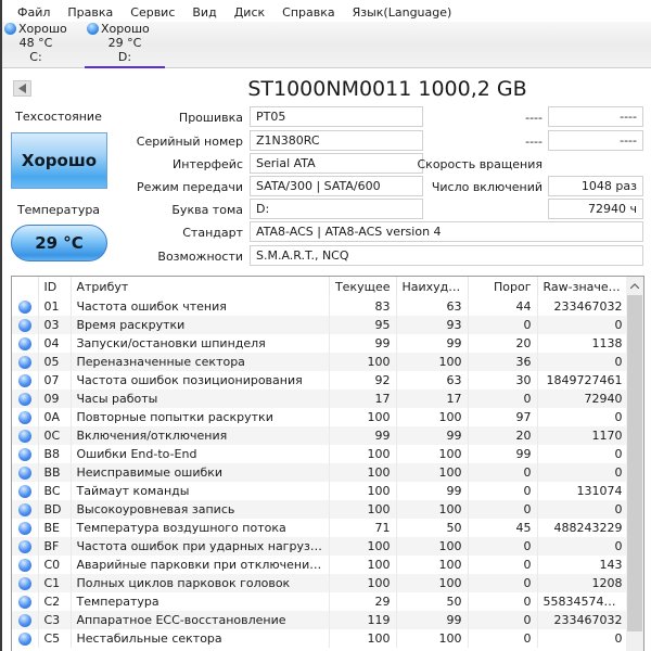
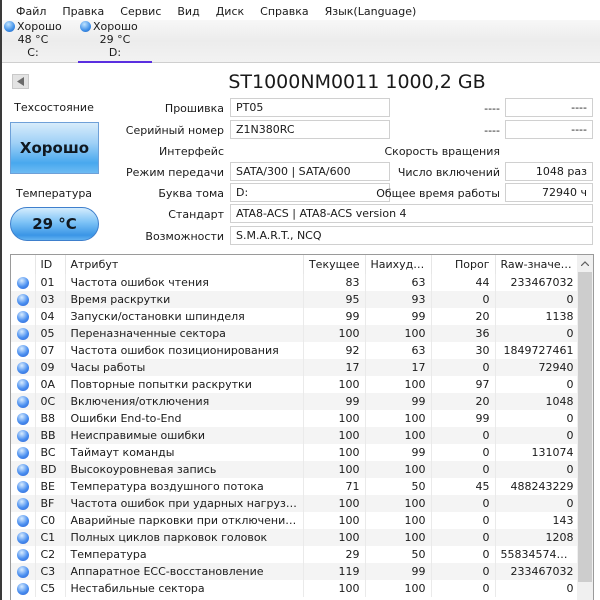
  Файл
  Правка
  Сервис
  Вид
  Диск
  Справка
  Язык(Language)
  Хорошо
  48 °C
  C:
  Хорошо
  29 °C
  D:
  ST1000NM0011 1000,2 GB
  Техсостояние
  Хорошо
  Температура
  29 °C
  Прошивка
  PT05
  Серийный номер
  Z1N380RC
  Интерфейс
- Serial ATA
  Режим передачи
  SATA/300 | SATA/600
  Буква тома
  D:
  Стандарт
  ATA8-ACS | ATA8-ACS version 4
  Возможности
  S.M.A.R.T., NCQ
  ----
  ----
  ----
  ----
  Скорость вращения
  Число включений
  1048 раз
+ Общее время работы
  72940 ч
  	ID	Атрибут	Текущее	Наихудш..	Порог	Raw-значени
  	01	Частота ошибок чтения	83	63	44	233467032
  	03	Время раскрутки	95	93	0	0
  	04	Запуски/остановки шпинделя	99	99	20	1138
  	05	Переназначенные сектора	100	100	36	0
  	07	Частота ошибок позиционирования	92	63	30	1849727461
  	09	Часы работы	17	17	0	72940
  	0A	Повторные попытки раскрутки	100	100	97	0
- 	0C	Включения/отключения	99	99	20	1170
+ 	0C	Включения/отключения	99	99	20	1048
  	B8	Ошибки End-to-End	100	100	99	0
  	BB	Неисправимые ошибки	100	100	0	0
  	BC	Таймаут команды	100	99	0	131074
  	BD	Высокоуровневая запись	100	100	0	0
  	BE	Температура воздушного потока	71	50	45	488243229
  	BF	Частота ошибок при ударных нагрузках	100	100	0	0
  	C0	Аварийные парковки при отключении п	100	100	0	143
  	C1	Полных циклов парковок головок	100	100	0	1208
  	C2	Температура	29	50	0	55834574877
  	C3	Аппаратное ECC-восстановление	119	99	0	233467032
  	C5	Нестабильные сектора	100	100	0	0
